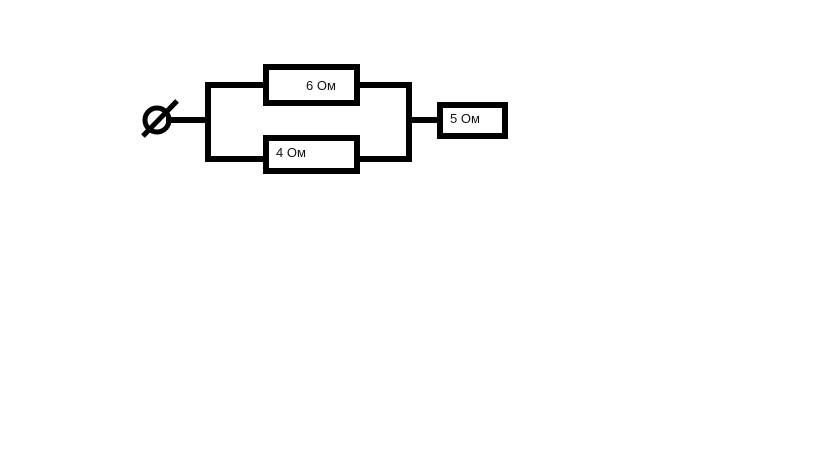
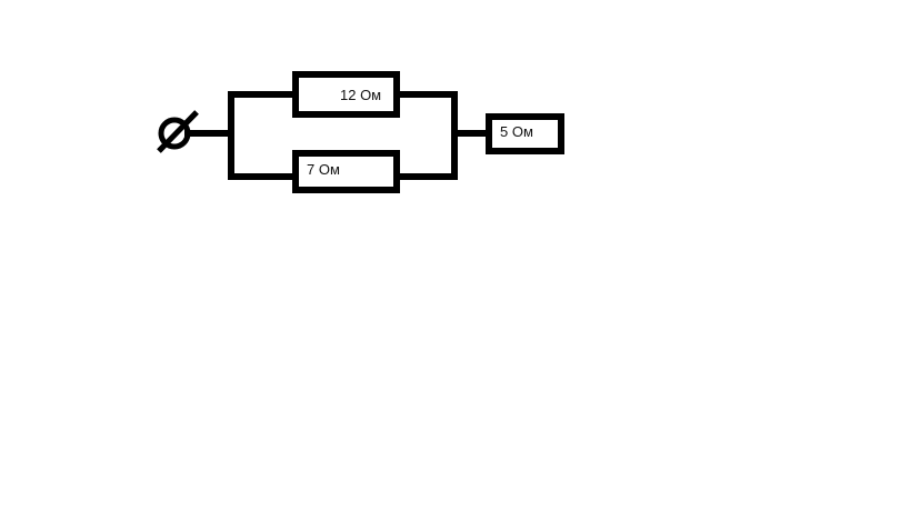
- 6 Ом
+ 12 Ом
- 4 Ом
+ 7 Ом
  5 Ом
